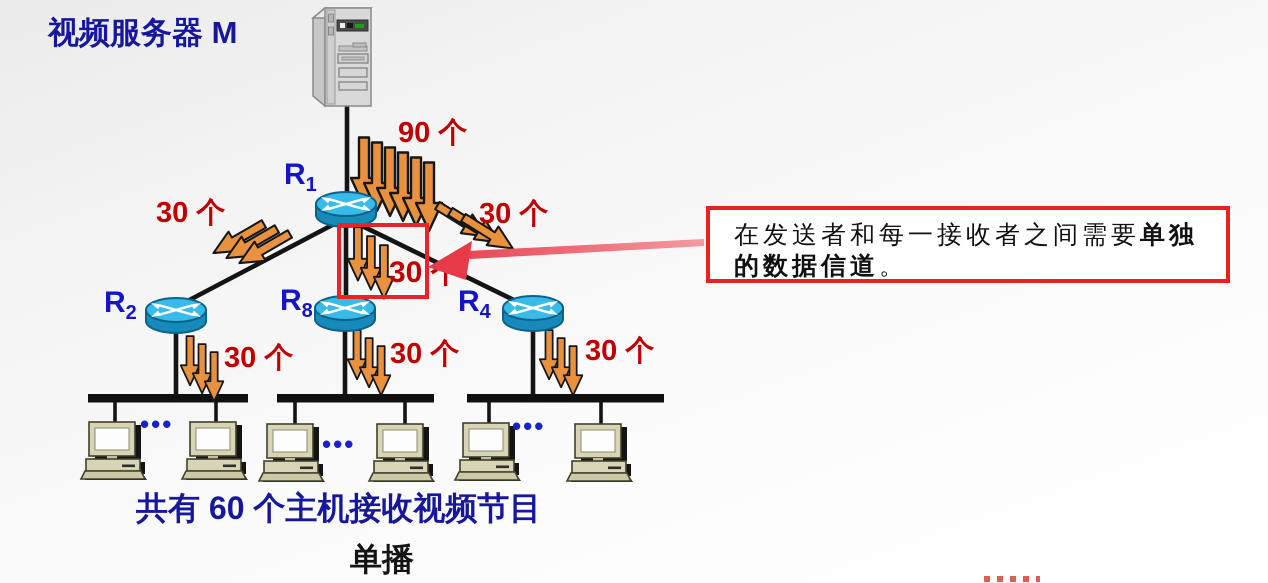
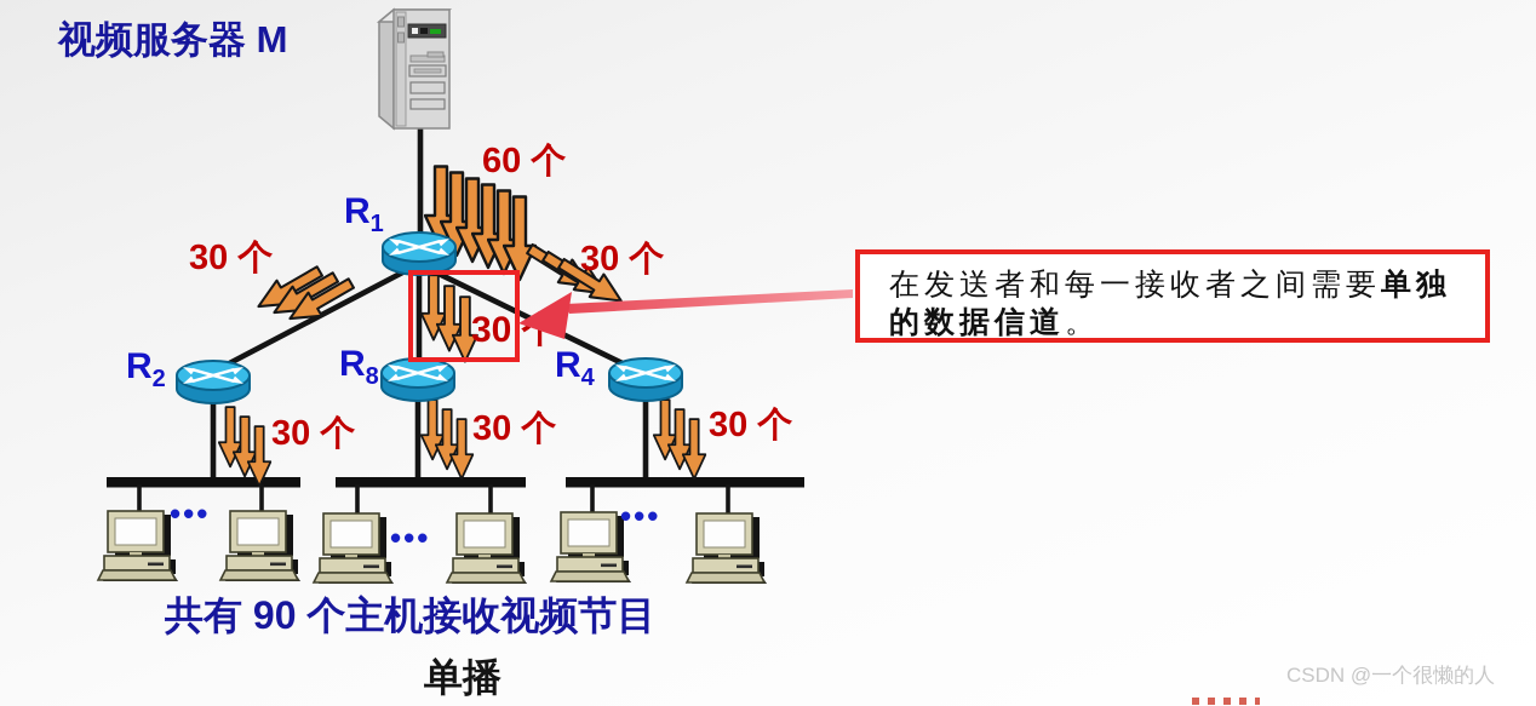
  视频服务器 M
  R1
  R2
  R8
  R4
- 90 个
+ 60 个
  30 个
  30 个
  30 个
  30 个
  30 个
  •••
  •••
  •••
  在发送者和每一接收者之间需要单独的数据信道。
- 共有 60 个主机接收视频节目
+ 共有 90 个主机接收视频节目
  单播
+ CSDN @一个很懒的人
